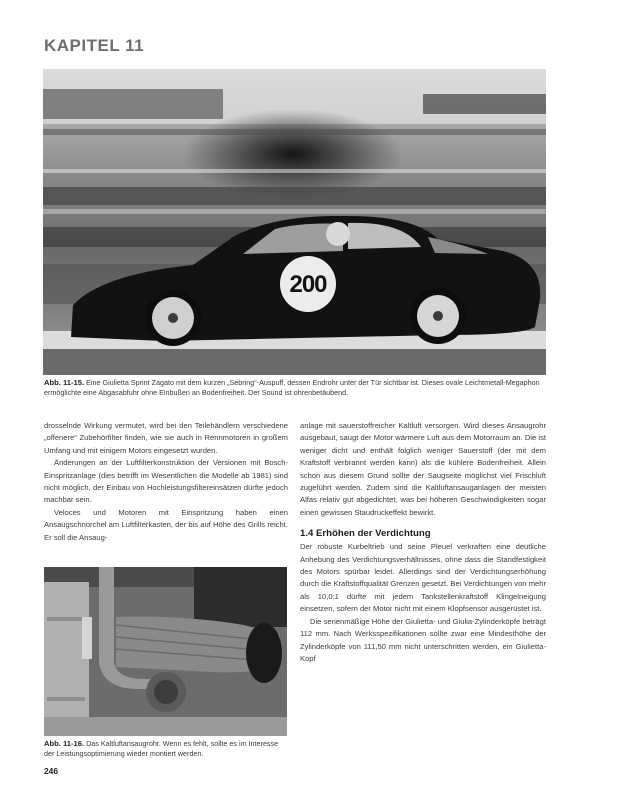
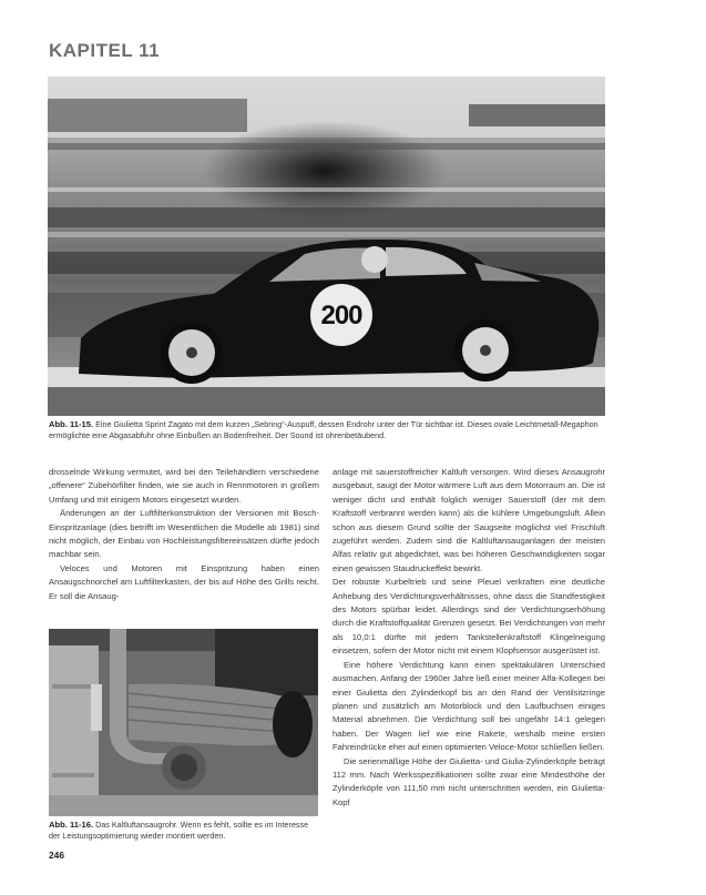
  KAPITEL 11
  200
  Abb. 11-15. Eine Giulietta Sprint Zagato mit dem kurzen „Sebring“-Auspuff, dessen Endrohr unter der Tür sichtbar ist. Dieses ovale Leichtmetall-Megaphon ermöglichte eine Abgasabfuhr ohne Einbußen an Bodenfreiheit. Der Sound ist ohrenbetäubend.
  drosselnde Wirkung vermutet, wird bei den Teilehändlern verschiedene „offenere“ Zubehörfilter finden, wie sie auch in Rennmotoren in großem Umfang und mit einigem Motors eingesetzt wurden.
  Änderungen an der Luftfilterkonstruktion der Versionen mit Bosch-Einspritzanlage (dies betrifft im Wesentlichen die Modelle ab 1981) sind nicht möglich, der Einbau von Hochleistungsfiltereinsätzen dürfte jedoch machbar sein.
  Veloces und Motoren mit Einspritzung haben einen Ansaugschnorchel am Luftfilterkasten, der bis auf Höhe des Grills reicht. Er soll die Ansaug-
  Abb. 11-16. Das Kaltluftansaugrohr. Wenn es fehlt, sollte es im Interesse der Leistungsoptimierung wieder montiert werden.
  246
- anlage mit sauerstoffreicher Kaltluft versorgen. Wird dieses Ansaugrohr ausgebaut, saugt der Motor wärmere Luft aus dem Motorraum an. Die ist weniger dicht und enthält folglich weniger Sauerstoff (der mit dem Kraftstoff verbrannt werden kann) als die kühlere Bodenfreiheit. Allein schon aus diesem Grund sollte der Saugseite möglichst viel Frischluft zugeführt werden. Zudem sind die Kaltluftansauganlagen der meisten Alfas relativ gut abgedichtet, was bei höheren Geschwindigkeiten sogar einen gewissen Staudruckeffekt bewirkt.
+ anlage mit sauerstoffreicher Kaltluft versorgen. Wird dieses Ansaugrohr ausgebaut, saugt der Motor wärmere Luft aus dem Motorraum an. Die ist weniger dicht und enthält folglich weniger Sauerstoff (der mit dem Kraftstoff verbrannt werden kann) als die kühlere Umgebungsluft. Allein schon aus diesem Grund sollte der Saugseite möglichst viel Frischluft zugeführt werden. Zudem sind die Kaltluftansauganlagen der meisten Alfas relativ gut abgedichtet, was bei höheren Geschwindigkeiten sogar einen gewissen Staudruckeffekt bewirkt.
- 1.4 Erhöhen der Verdichtung
  Der robuste Kurbeltrieb und seine Pleuel verkraften eine deutliche Anhebung des Verdichtungsverhältnisses, ohne dass die Standfestigkeit des Motors spürbar leidet. Allerdings sind der Verdichtungserhöhung durch die Kraftstoffqualität Grenzen gesetzt. Bei Verdichtungen von mehr als 10,0:1 dürfte mit jedem Tankstellenkraftstoff Klingelneigung einsetzen, sofern der Motor nicht mit einem Klopfsensor ausgerüstet ist.
+ Eine höhere Verdichtung kann einen spektakulären Unterschied ausmachen. Anfang der 1960er Jahre ließ einer meiner Alfa-Kollegen bei einer Giulietta den Zylinderkopf bis an den Rand der Ventilsitzringe planen und zusätzlich am Motorblock und den Laufbuchsen einiges Material abnehmen. Die Verdichtung soll bei ungefähr 14:1 gelegen haben. Der Wagen lief wie eine Rakete, weshalb meine ersten Fahreindrücke eher auf einen optimierten Veloce-Motor schließen ließen.
  Die serienmäßige Höhe der Giulietta- und Giulia-Zylinderköpfe beträgt 112 mm. Nach Werksspezifikationen sollte zwar eine Mindesthöhe der Zylinderköpfe von 111,50 mm nicht unterschritten werden, ein Giulietta-Kopf
